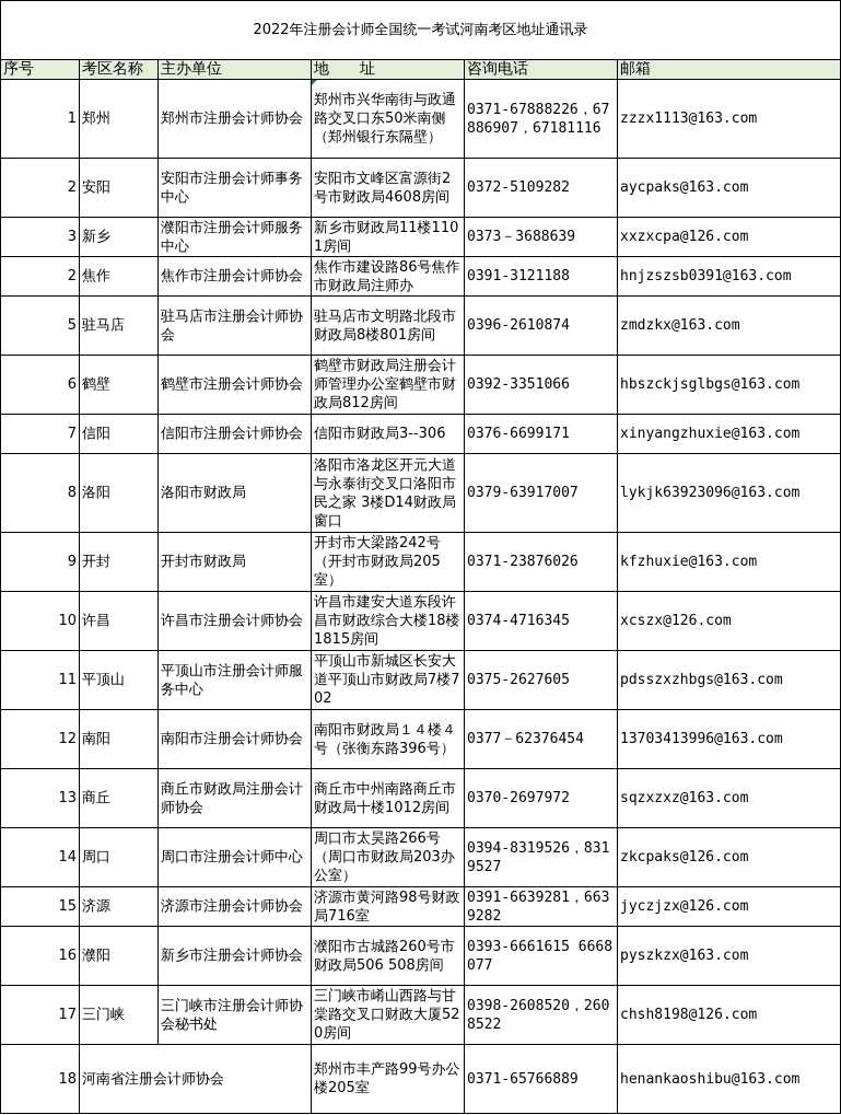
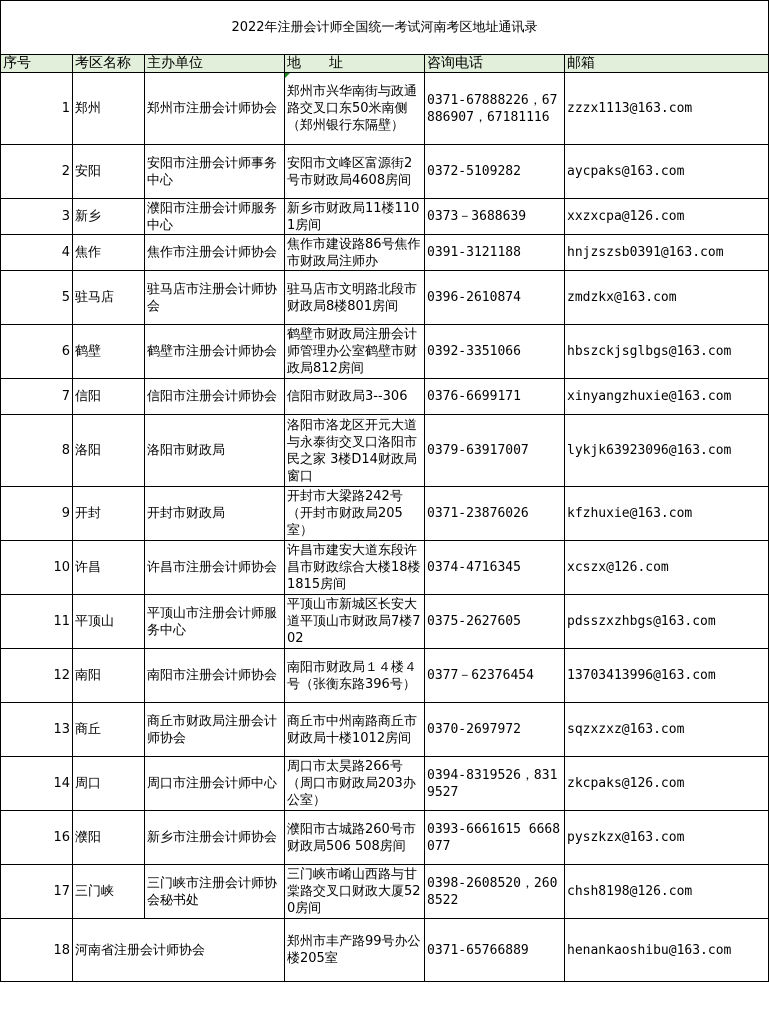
  2022年注册会计师全国统一考试河南考区地址通讯录
  序号	考区名称	主办单位	地 址	咨询电话	邮箱
  1	郑州	郑州市注册会计师协会	郑州市兴华南街与政通路交叉口东50米南侧（郑州银行东隔壁）	0371-67888226，67886907，67181116	zzzx1113@163.com
  2	安阳	安阳市注册会计师事务中心	安阳市文峰区富源街2号市财政局4608房间	0372-5109282	aycpaks@163.com
  3	新乡	濮阳市注册会计师服务中心	新乡市财政局11楼1101房间	0373－3688639	xxzxcpa@126.com
- 2	焦作	焦作市注册会计师协会	焦作市建设路86号焦作市财政局注师办	0391-3121188	hnjzszsb0391@163.com
+ 4	焦作	焦作市注册会计师协会	焦作市建设路86号焦作市财政局注师办	0391-3121188	hnjzszsb0391@163.com
  5	驻马店	驻马店市注册会计师协会	驻马店市文明路北段市财政局8楼801房间	0396-2610874	zmdzkx@163.com
  6	鹤壁	鹤壁市注册会计师协会	鹤壁市财政局注册会计师管理办公室鹤壁市财政局812房间	0392-3351066	hbszckjsglbgs@163.com
  7	信阳	信阳市注册会计师协会	信阳市财政局3--306	0376-6699171	xinyangzhuxie@163.com
  8	洛阳	洛阳市财政局	洛阳市洛龙区开元大道与永泰街交叉口洛阳市民之家 3楼D14财政局窗口	0379-63917007	lykjk63923096@163.com
  9	开封	开封市财政局	开封市大梁路242号（开封市财政局205室）	0371-23876026	kfzhuxie@163.com
  10	许昌	许昌市注册会计师协会	许昌市建安大道东段许昌市财政综合大楼18楼1815房间	0374-4716345	xcszx@126.com
  11	平顶山	平顶山市注册会计师服务中心	平顶山市新城区长安大道平顶山市财政局7楼702	0375-2627605	pdsszxzhbgs@163.com
  12	南阳	南阳市注册会计师协会	南阳市财政局１４楼４号（张衡东路396号）	0377－62376454	13703413996@163.com
  13	商丘	商丘市财政局注册会计师协会	商丘市中州南路商丘市财政局十楼1012房间	0370-2697972	sqzxzxz@163.com
  14	周口	周口市注册会计师中心	周口市太昊路266号（周口市财政局203办公室）	0394-8319526，8319527	zkcpaks@126.com
- 15	济源	济源市注册会计师协会	济源市黄河路98号财政局716室	0391-6639281，6639282	jyczjzx@126.com
  16	濮阳	新乡市注册会计师协会	濮阳市古城路260号市财政局506 508房间	0393-6661615 6668077	pyszkzx@163.com
  17	三门峡	三门峡市注册会计师协会秘书处	三门峡市崤山西路与甘棠路交叉口财政大厦520房间	0398-2608520，2608522	chsh8198@126.com
  18	河南省注册会计师协会	郑州市丰产路99号办公楼205室	0371-65766889	henankaoshibu@163.com
